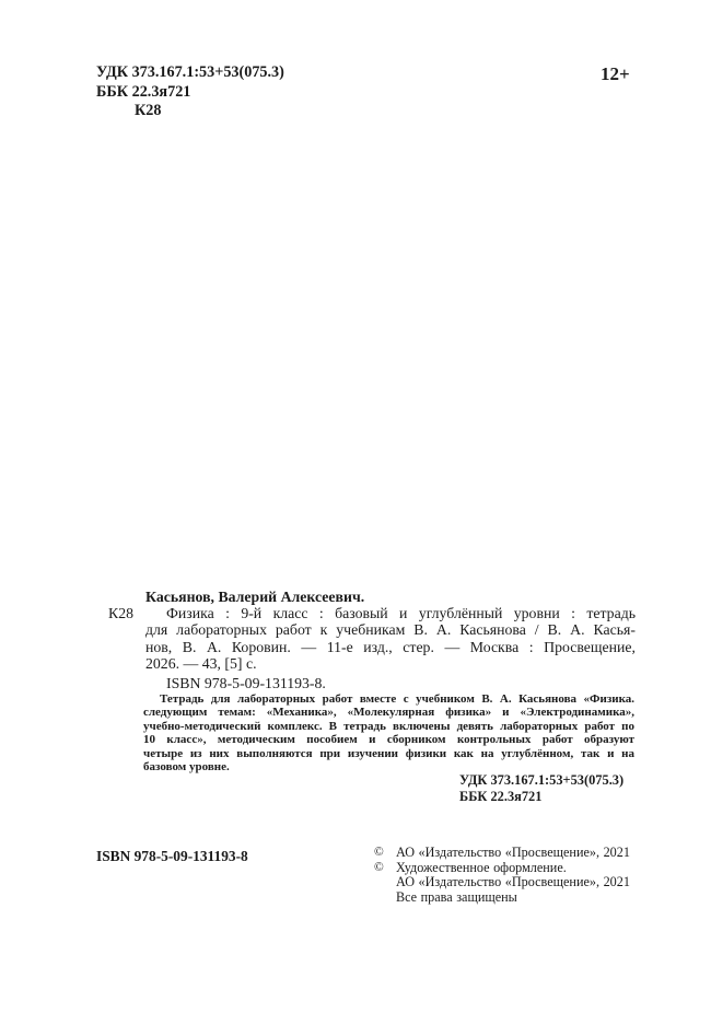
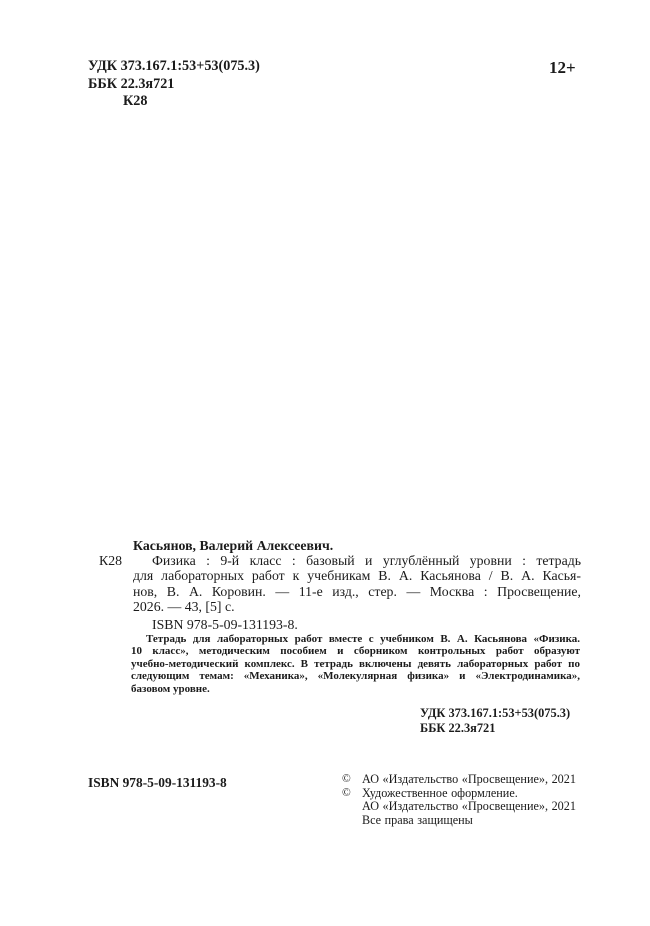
  УДК 373.167.1:53+53(075.3)
  ББК 22.3я721
  К28
  12+
  К28
  Касьянов, Валерий Алексеевич.
  Физика : 9-й класс : базовый и углублённый уровни : тетрадь
  для лабораторных работ к учебникам В. А. Касьянова / В. А. Касья-
  нов, В. А. Коровин. — 11-е изд., стер. — Москва : Просвещение,
  2026. — 43, [5] с.
  ISBN 978-5-09-131193-8.
  Тетрадь для лабораторных работ вместе с учебником В. А. Касьянова «Физика.
- следующим темам: «Механика», «Молекулярная физика» и «Электродинамика»,
+ 10 класс», методическим пособием и сборником контрольных работ образуют
  учебно-методический комплекс. В тетрадь включены девять лабораторных работ по
- 10 класс», методическим пособием и сборником контрольных работ образуют
+ следующим темам: «Механика», «Молекулярная физика» и «Электродинамика»,
- четыре из них выполняются при изучении физики как на углублённом, так и на
  базовом уровне.
  УДК 373.167.1:53+53(075.3)
  ББК 22.3я721
  ISBN 978-5-09-131193-8
  ©
  АО «Издательство «Просвещение», 2021
  ©
  Художественное оформление.
  АО «Издательство «Просвещение», 2021
  Все права защищены
